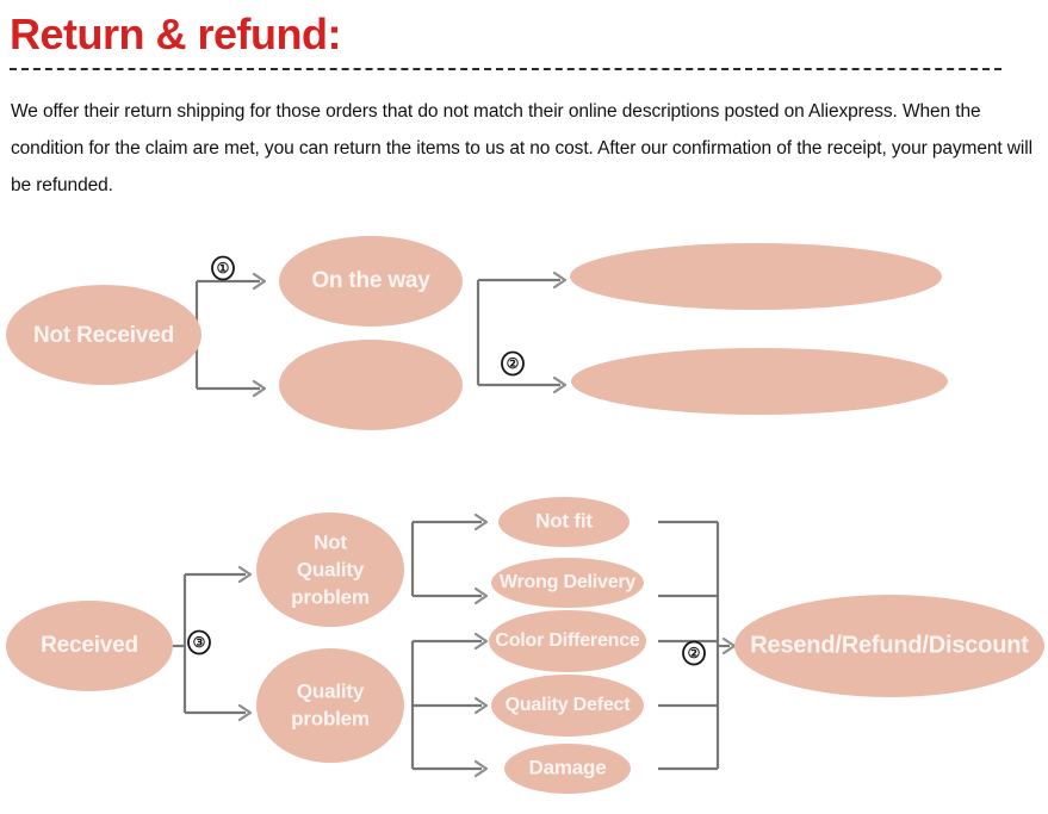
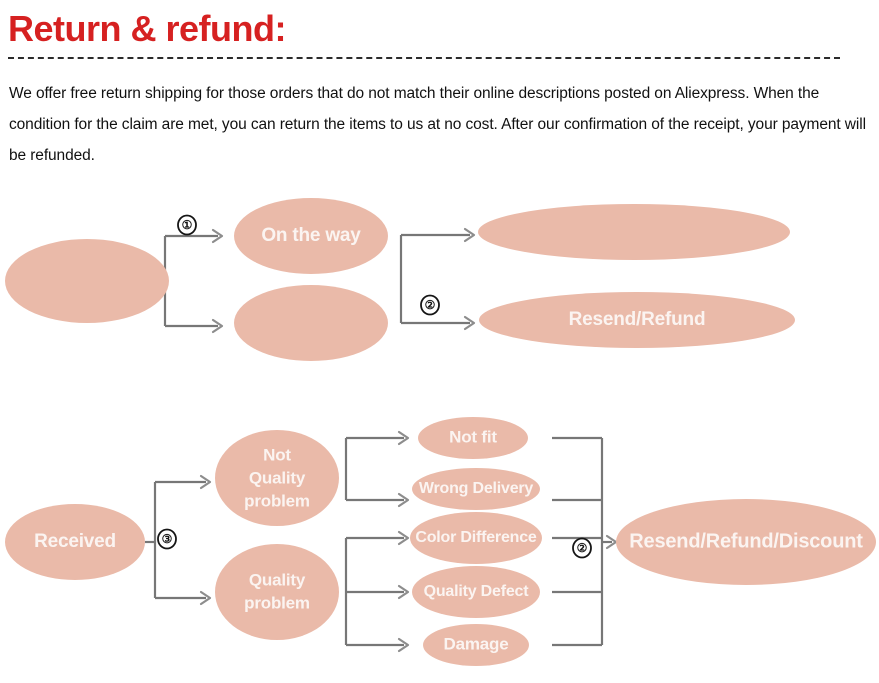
  Return & refund:
- We offer their return shipping for those orders that do not match their online descriptions posted on Aliexpress. When the condition for the claim are met, you can return the items to us at no cost. After our confirmation of the receipt, your payment will be refunded.
+ We offer free return shipping for those orders that do not match their online descriptions posted on Aliexpress. When the condition for the claim are met, you can return the items to us at no cost. After our confirmation of the receipt, your payment will be refunded.
- Not Received
  On the way
+ Resend/Refund
  ①
  ②
  Received
  Not
  Quality
  problem
  Quality
  problem
  Not fit
  Wrong Delivery
  Color Difference
  Quality Defect
  Damage
  Resend/Refund/Discount
  ③
  ②
